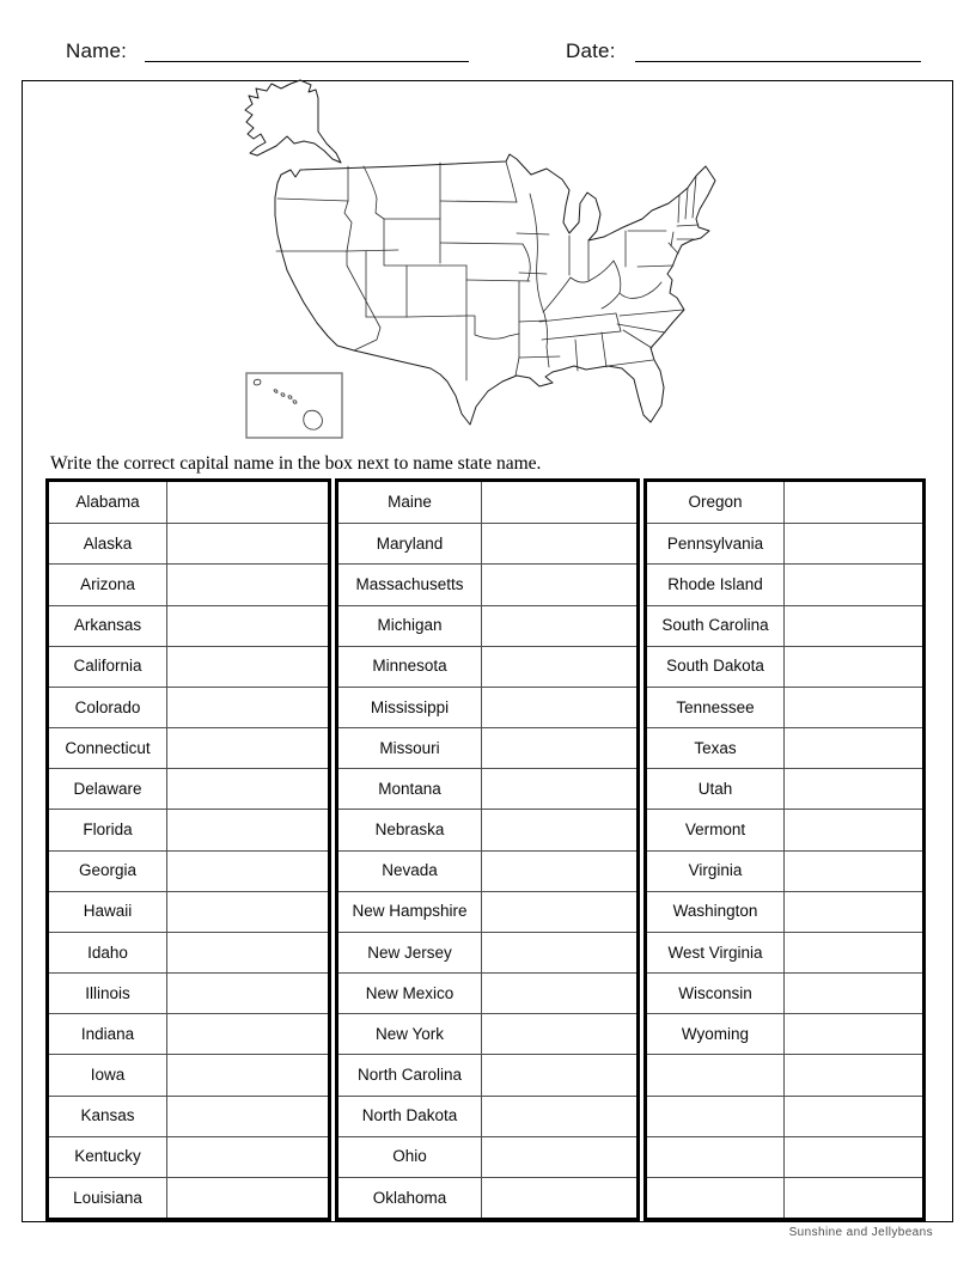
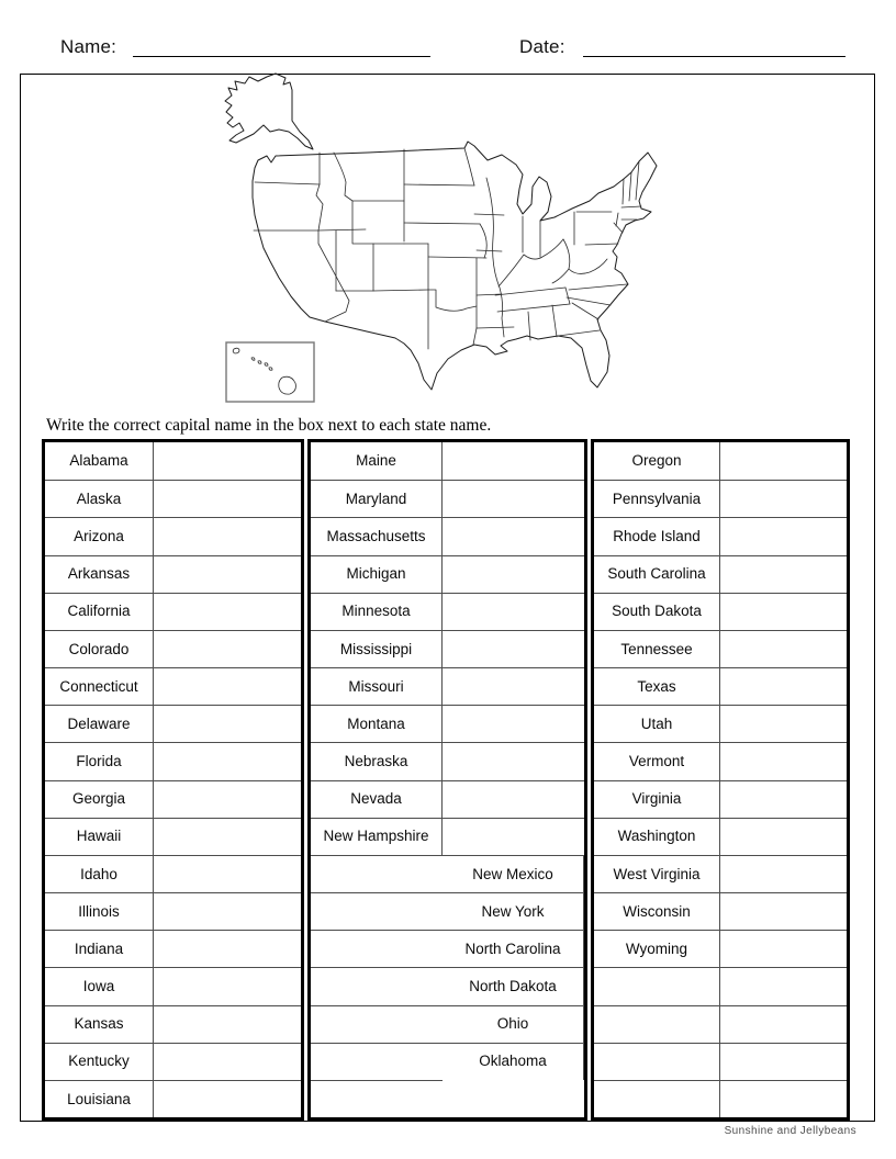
  Name:
  Date:
- Write the correct capital name in the box next to name state name.
+ Write the correct capital name in the box next to each state name.
  Alabama
  Alaska
  Arizona
  Arkansas
  California
  Colorado
  Connecticut
  Delaware
  Florida
  Georgia
  Hawaii
  Idaho
  Illinois
  Indiana
  Iowa
  Kansas
  Kentucky
  Louisiana
  Maine
  Maryland
  Massachusetts
  Michigan
  Minnesota
  Mississippi
  Missouri
  Montana
  Nebraska
  Nevada
  New Hampshire
- New Jersey
  New Mexico
  New York
  North Carolina
  North Dakota
  Ohio
  Oklahoma
  Oregon
  Pennsylvania
  Rhode Island
  South Carolina
  South Dakota
  Tennessee
  Texas
  Utah
  Vermont
  Virginia
  Washington
  West Virginia
  Wisconsin
  Wyoming
  Sunshine and Jellybeans
